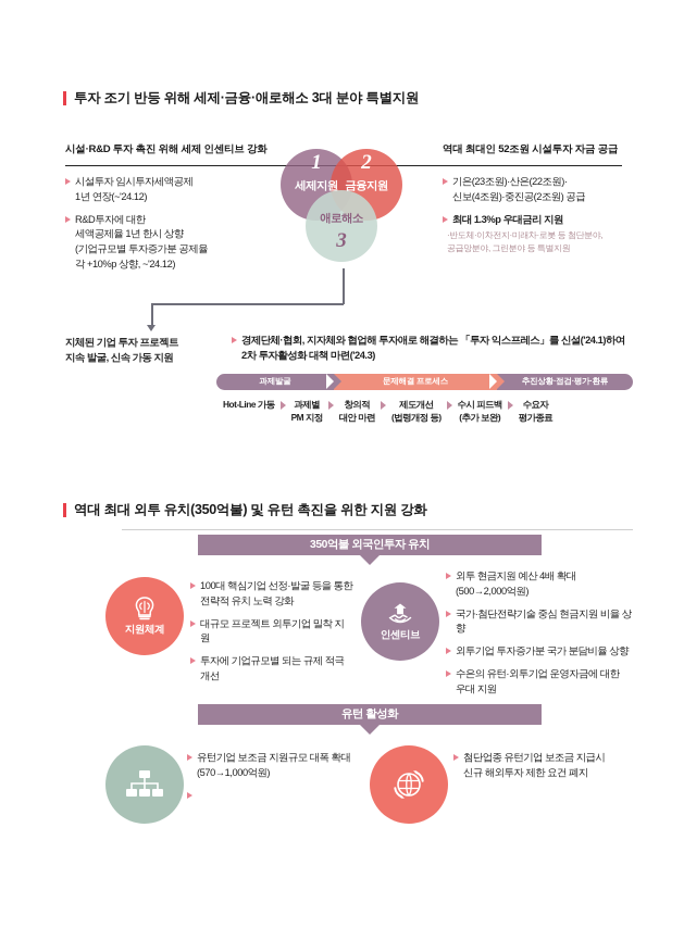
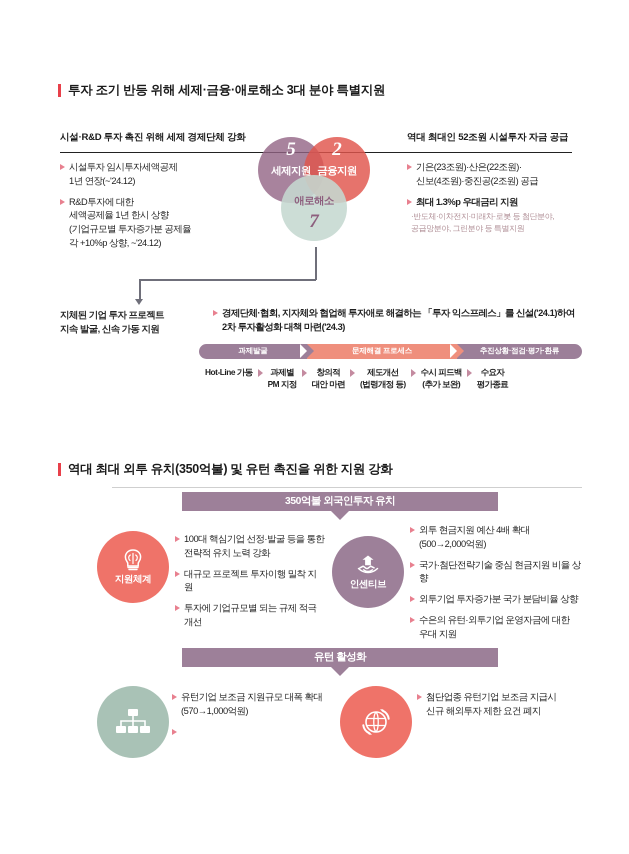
  투자 조기 반등 위해 세제·금융·애로해소 3대 분야 특별지원
- 시설·R&D 투자 촉진 위해 세제 인센티브 강화
+ 시설·R&D 투자 촉진 위해 세제 경제단체 강화
  시설투자 임시투자세액공제
  1년 연장(~'24.12)
  R&D투자에 대한
  세액공제율 1년 한시 상향
  (기업규모별 투자증가분 공제율
  각 +10%p 상향, ~'24.12)
  역대 최대인 52조원 시설투자 자금 공급
  기은(23조원)·산은(22조원)·
  신보(4조원)·중진공(2조원) 공급
  최대 1.3%p 우대금리 지원
  ·반도체·이차전지·미래차·로봇 등 첨단분야,
  공급망분야, 그린분야 등 특별지원
- 1
+ 5
  세제지원
  2
  금융지원
  애로해소
- 3
+ 7
  지체된 기업 투자 프로젝트
  지속 발굴, 신속 가동 지원
  경제단체·협회, 지자체와 협업해 투자애로 해결하는 「투자 익스프레스」를 신설('24.1)하여
  2차 투자활성화 대책 마련('24.3)
  과제발굴
  문제해결 프로세스
  추진상황·점검·평가·환류
  Hot-Line 가동
  과제별
  PM 지정
  창의적
  대안 마련
  제도개선
  (법령개정 등)
  수시 피드백
  (추가 보완)
  수요자
  평가종료
  역대 최대 외투 유치(350억불) 및 유턴 촉진을 위한 지원 강화
  350억불 외국인투자 유치
  지원체계
  100대 핵심기업 선정·발굴 등을 통한
  전략적 유치 노력 강화
- 대규모 프로젝트 외투기업 밀착 지원
+ 대규모 프로젝트 투자이행 밀착 지원
  투자에 기업규모별 되는 규제 적극 개선
  인센티브
  외투 현금지원 예산 4배 확대
  (500→2,000억원)
  국가·첨단전략기술 중심 현금지원 비율 상향
  외투기업 투자증가분 국가 분담비율 상향
  수은의 유턴·외투기업 운영자금에 대한
  우대 지원
  유턴 활성화
  유턴기업 보조금 지원규모 대폭 확대
  (570→1,000억원)
  첨단업종 유턴기업 보조금 지급시
  신규 해외투자 제한 요건 폐지
